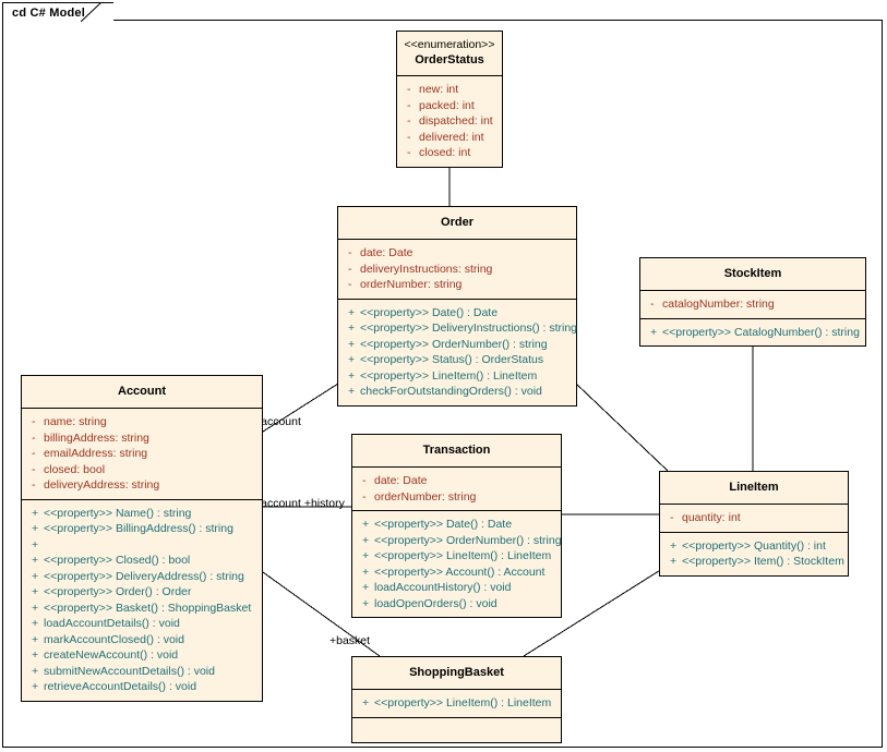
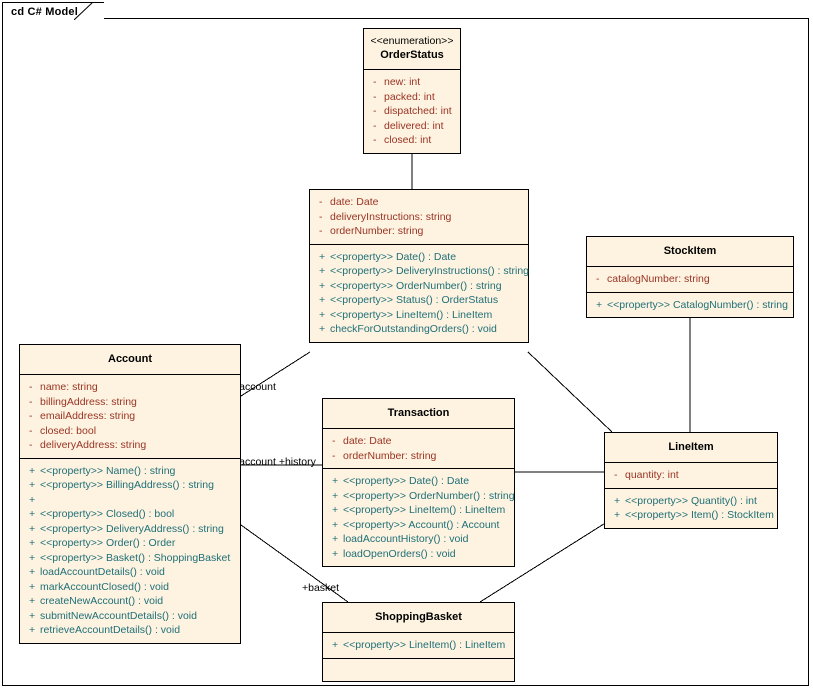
  cd C# Model
  account
  account +history
  +basket
  <<enumeration>>
  OrderStatus
  -
  new: int
  -
  packed: int
  -
  dispatched: int
  -
  delivered: int
  -
  closed: int
- Order
  -
  date: Date
  -
  deliveryInstructions: string
  -
  orderNumber: string
  +
  <<property>> Date() : Date
  +
  <<property>> DeliveryInstructions() : string
  +
  <<property>> OrderNumber() : string
  +
  <<property>> Status() : OrderStatus
  +
  <<property>> LineItem() : LineItem
  +
  checkForOutstandingOrders() : void
  StockItem
  -
  catalogNumber: string
  +
  <<property>> CatalogNumber() : string
  Account
  -
  name: string
  -
  billingAddress: string
  -
  emailAddress: string
  -
  closed: bool
  -
  deliveryAddress: string
  +
  <<property>> Name() : string
  +
  <<property>> BillingAddress() : string
  +
  +
  <<property>> Closed() : bool
  +
  <<property>> DeliveryAddress() : string
  +
  <<property>> Order() : Order
  +
  <<property>> Basket() : ShoppingBasket
  +
  loadAccountDetails() : void
  +
  markAccountClosed() : void
  +
  createNewAccount() : void
  +
  submitNewAccountDetails() : void
  +
  retrieveAccountDetails() : void
  Transaction
  -
  date: Date
  -
  orderNumber: string
  +
  <<property>> Date() : Date
  +
  <<property>> OrderNumber() : string
  +
  <<property>> LineItem() : LineItem
  +
  <<property>> Account() : Account
  +
  loadAccountHistory() : void
  +
  loadOpenOrders() : void
  LineItem
  -
  quantity: int
  +
  <<property>> Quantity() : int
  +
  <<property>> Item() : StockItem
  ShoppingBasket
  +
  <<property>> LineItem() : LineItem
